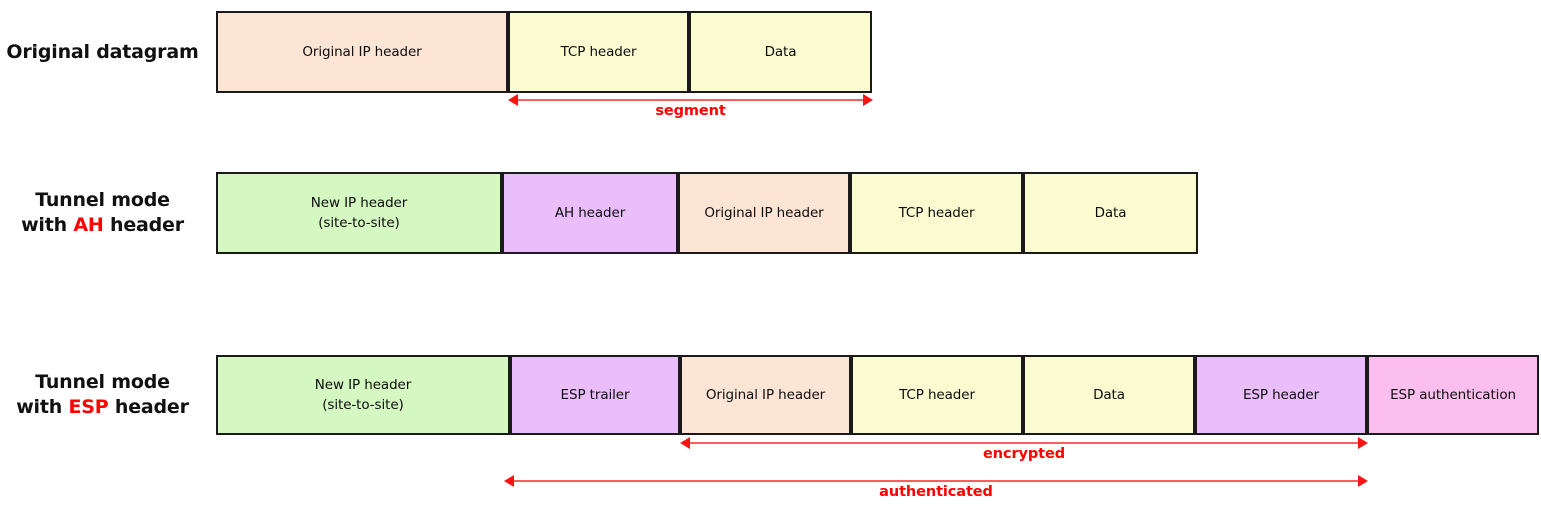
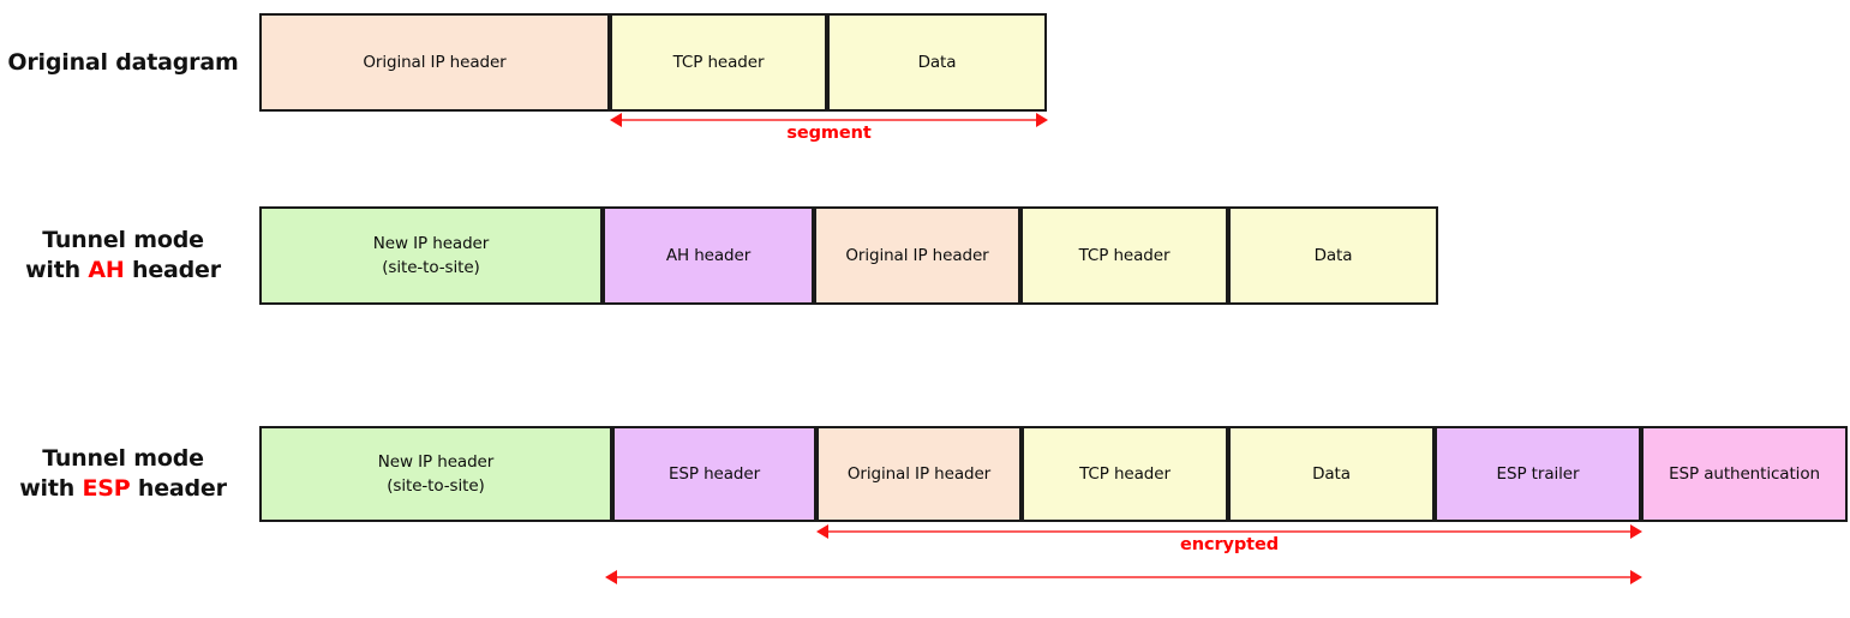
  Original datagram
  Original IP header
  TCP header
  Data
  segment
  Tunnel mode
  with AH header
  New IP header
  (site-to-site)
  AH header
  Original IP header
  TCP header
  Data
  Tunnel mode
  with ESP header
  New IP header
  (site-to-site)
- ESP trailer
+ ESP header
  Original IP header
  TCP header
  Data
- ESP header
+ ESP trailer
  ESP authentication
  encrypted
- authenticated
